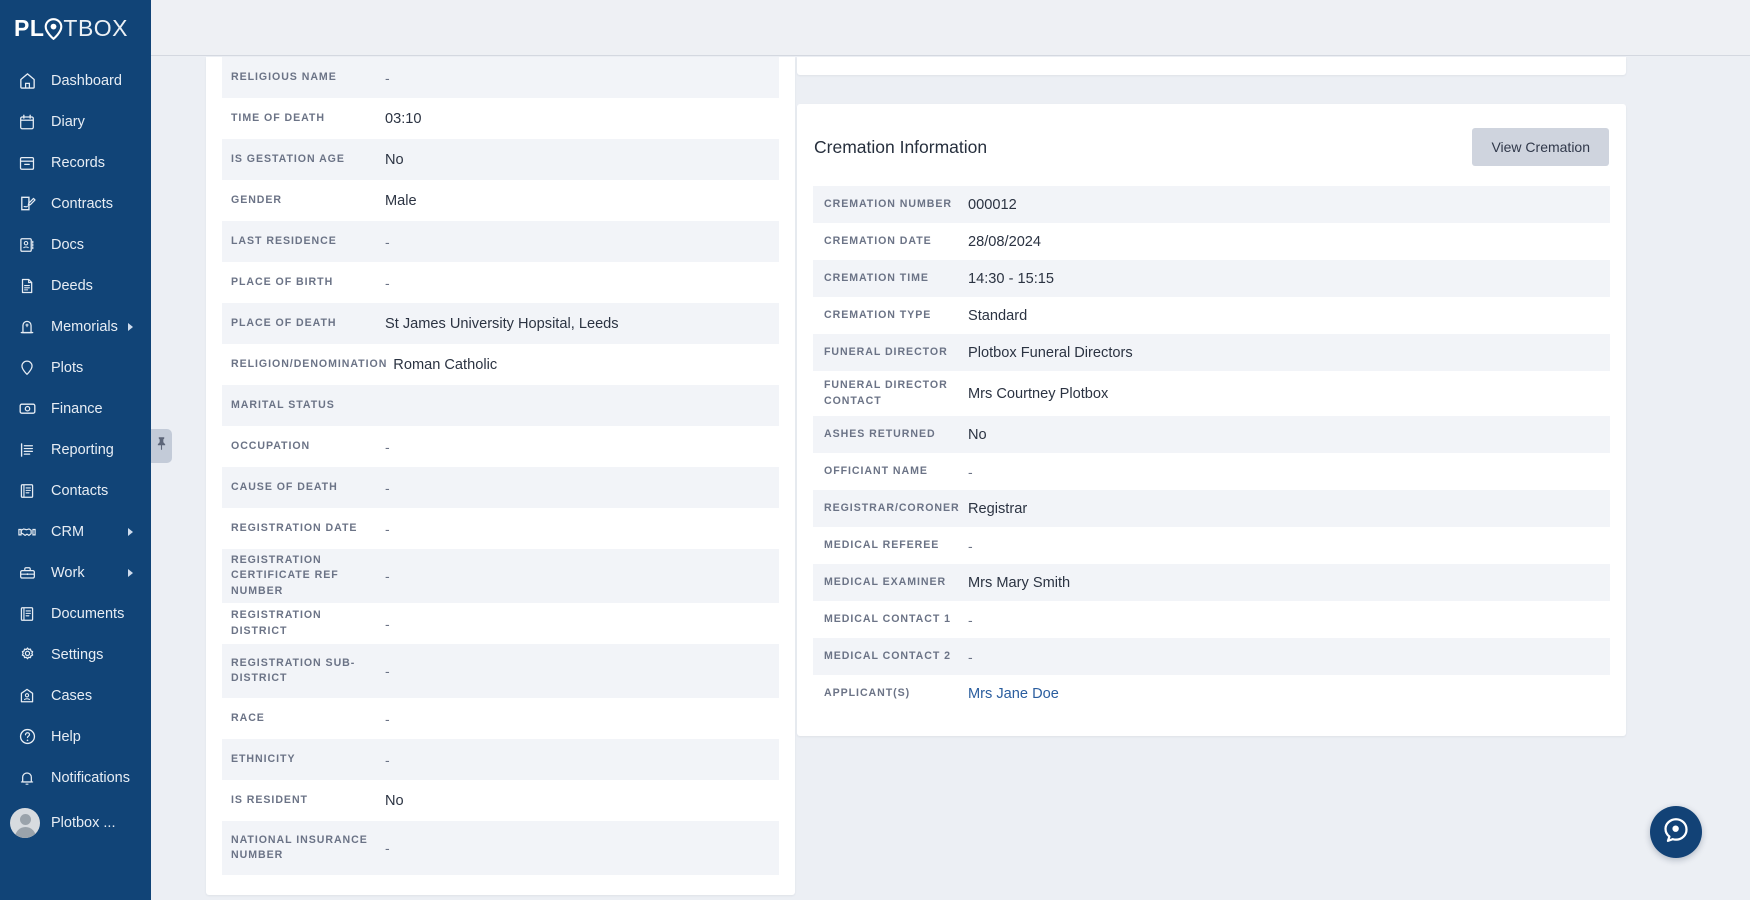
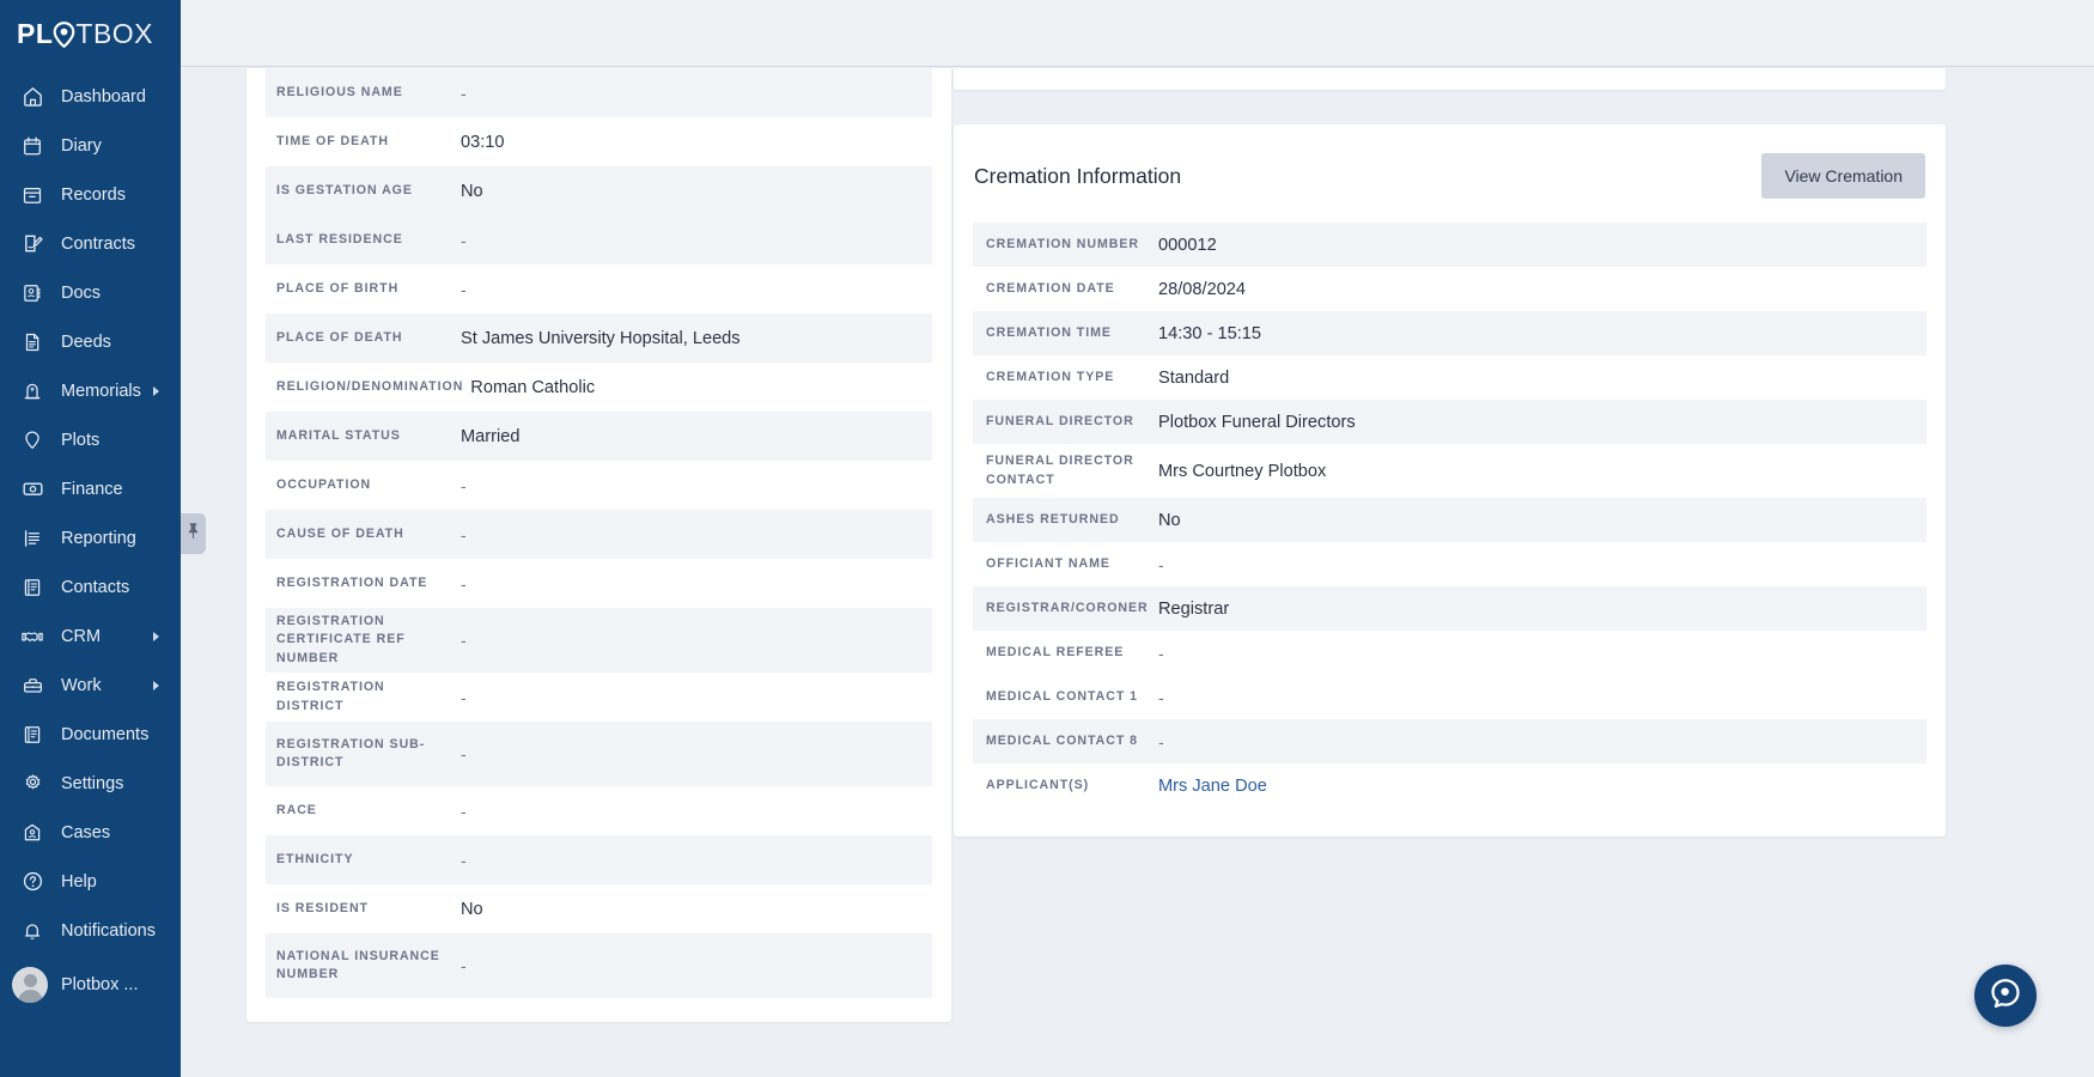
  PL
  TBOX
  Dashboard
  Diary
  Records
  Contracts
  Docs
  Deeds
  Memorials
  Plots
  Finance
  Reporting
  Contacts
  CRM
  Work
  Documents
  Settings
  Cases
  Help
  Notifications
  Plotbox ...
  RELIGIOUS NAME
  -
  TIME OF DEATH
  03:10
  IS GESTATION AGE
  No
- GENDER
- Male
  LAST RESIDENCE
  -
  PLACE OF BIRTH
  -
  PLACE OF DEATH
  St James University Hopsital, Leeds
  RELIGION/DENOMINATION
  Roman Catholic
  MARITAL STATUS
+ Married
  OCCUPATION
  -
  CAUSE OF DEATH
  -
  REGISTRATION DATE
  -
  REGISTRATION CERTIFICATE REF NUMBER
  -
  REGISTRATION DISTRICT
  -
  REGISTRATION SUB-DISTRICT
  -
  RACE
  -
  ETHNICITY
  -
  IS RESIDENT
  No
  NATIONAL INSURANCE NUMBER
  -
  Cremation Information
  View Cremation
  CREMATION NUMBER
  000012
  CREMATION DATE
  28/08/2024
  CREMATION TIME
  14:30 - 15:15
  CREMATION TYPE
  Standard
  FUNERAL DIRECTOR
  Plotbox Funeral Directors
  FUNERAL DIRECTOR CONTACT
  Mrs Courtney Plotbox
  ASHES RETURNED
  No
  OFFICIANT NAME
  -
  REGISTRAR/CORONER
  Registrar
  MEDICAL REFEREE
  -
- MEDICAL EXAMINER
- Mrs Mary Smith
  MEDICAL CONTACT 1
  -
- MEDICAL CONTACT 2
+ MEDICAL CONTACT 8
  -
  APPLICANT(S)
  Mrs Jane Doe
